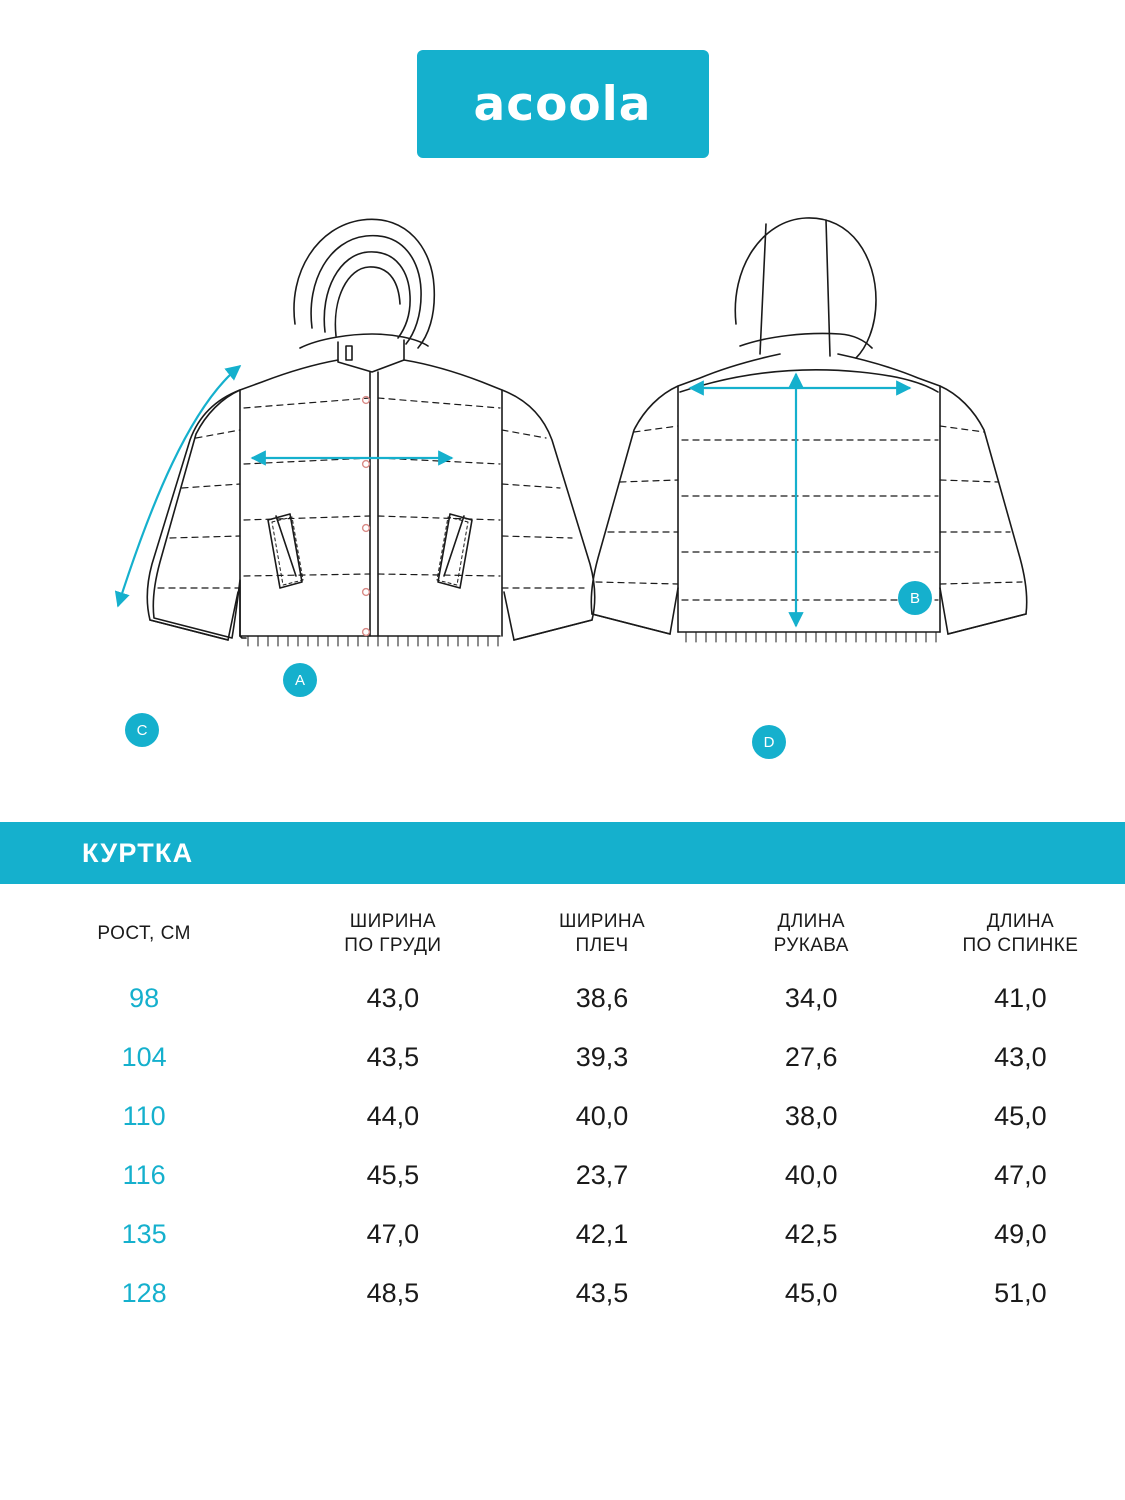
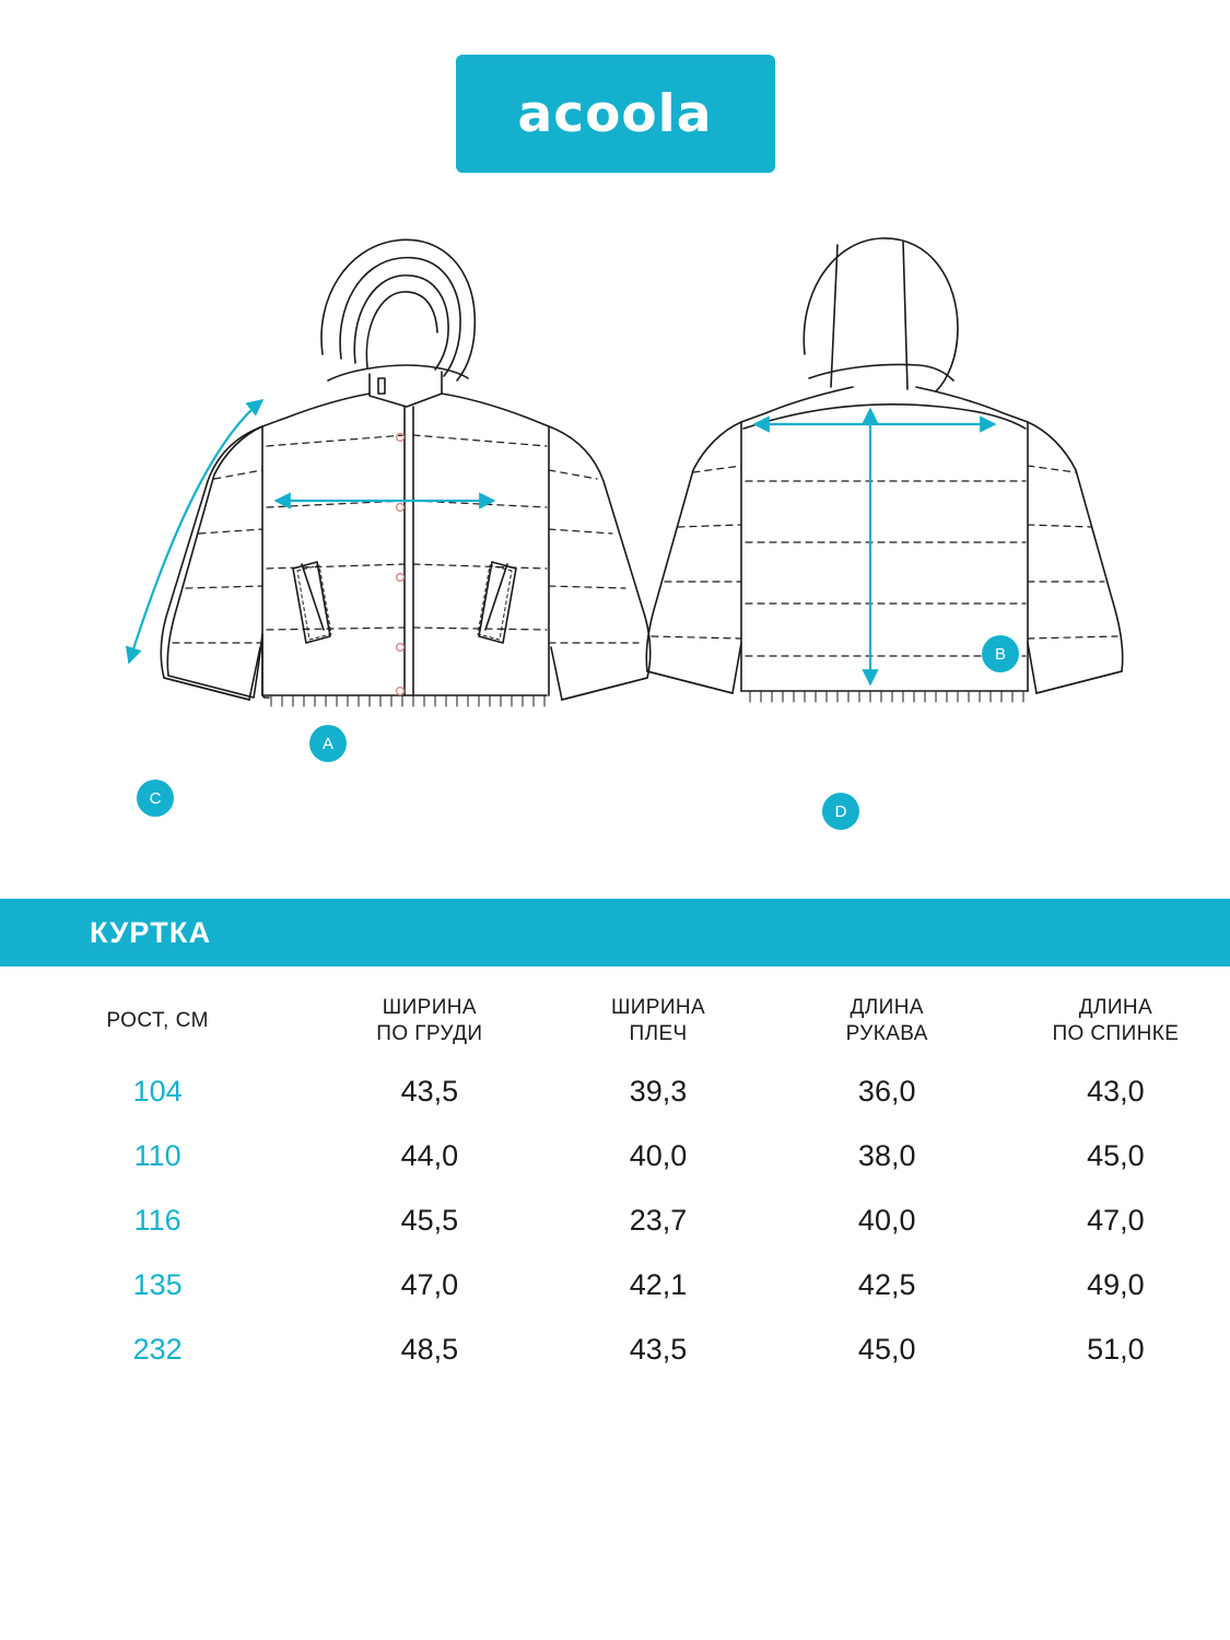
  acoola
  A
  B
  C
  D
  КУРТКА
  РОСТ, СМ	ШИРИНА ПО ГРУДИ	ШИРИНА ПЛЕЧ	ДЛИНА РУКАВА	ДЛИНА ПО СПИНКЕ
- 98	43,0	38,6	34,0	41,0
- 104	43,5	39,3	27,6	43,0
+ 104	43,5	39,3	36,0	43,0
  110	44,0	40,0	38,0	45,0
  116	45,5	23,7	40,0	47,0
  135	47,0	42,1	42,5	49,0
- 128	48,5	43,5	45,0	51,0
+ 232	48,5	43,5	45,0	51,0
